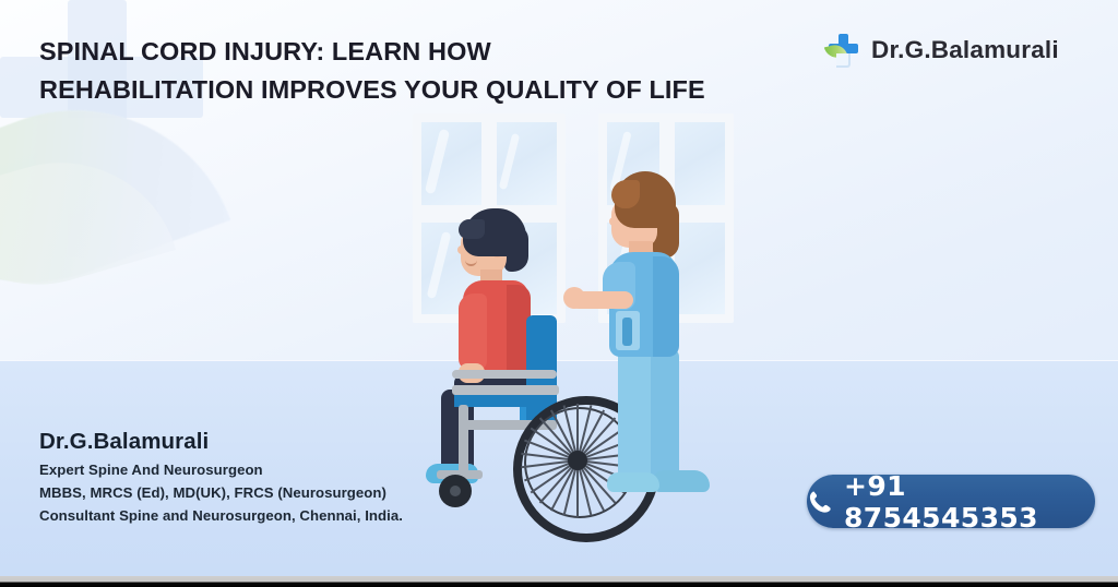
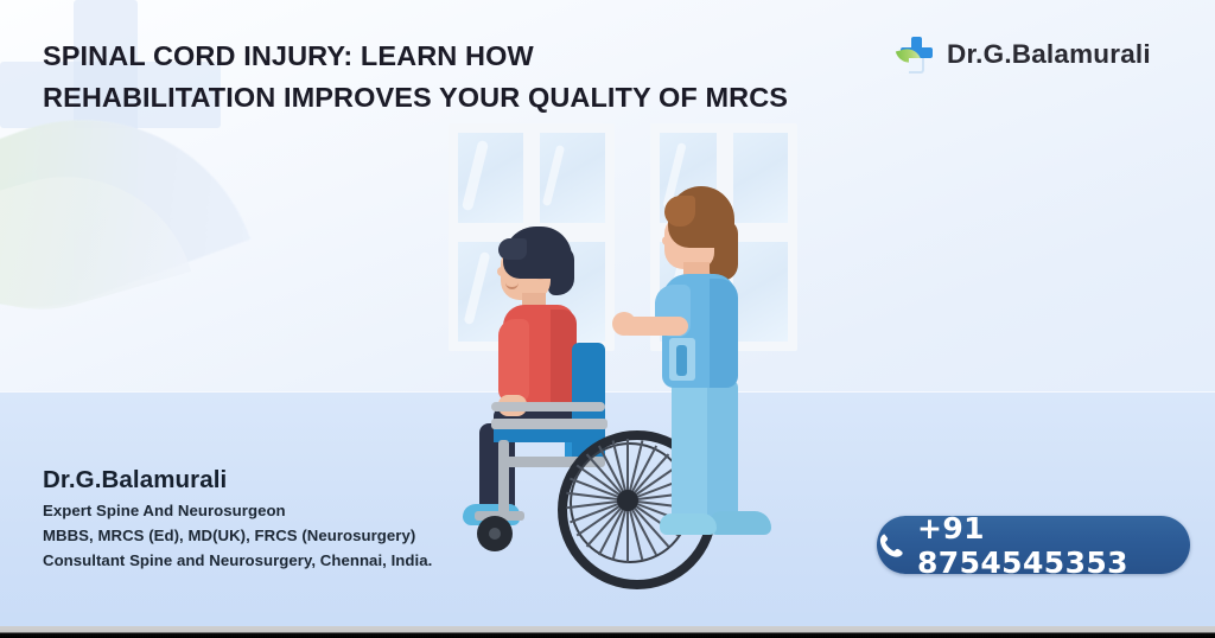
  SPINAL CORD INJURY: LEARN HOW
- REHABILITATION IMPROVES YOUR QUALITY OF LIFE
+ REHABILITATION IMPROVES YOUR QUALITY OF MRCS
  Dr.G.Balamurali
  Dr.G.Balamurali
  Expert Spine And Neurosurgeon
- MBBS, MRCS (Ed), MD(UK), FRCS (Neurosurgeon)
+ MBBS, MRCS (Ed), MD(UK), FRCS (Neurosurgery)
- Consultant Spine and Neurosurgeon, Chennai, India.
+ Consultant Spine and Neurosurgery, Chennai, India.
  +91 8754545353
